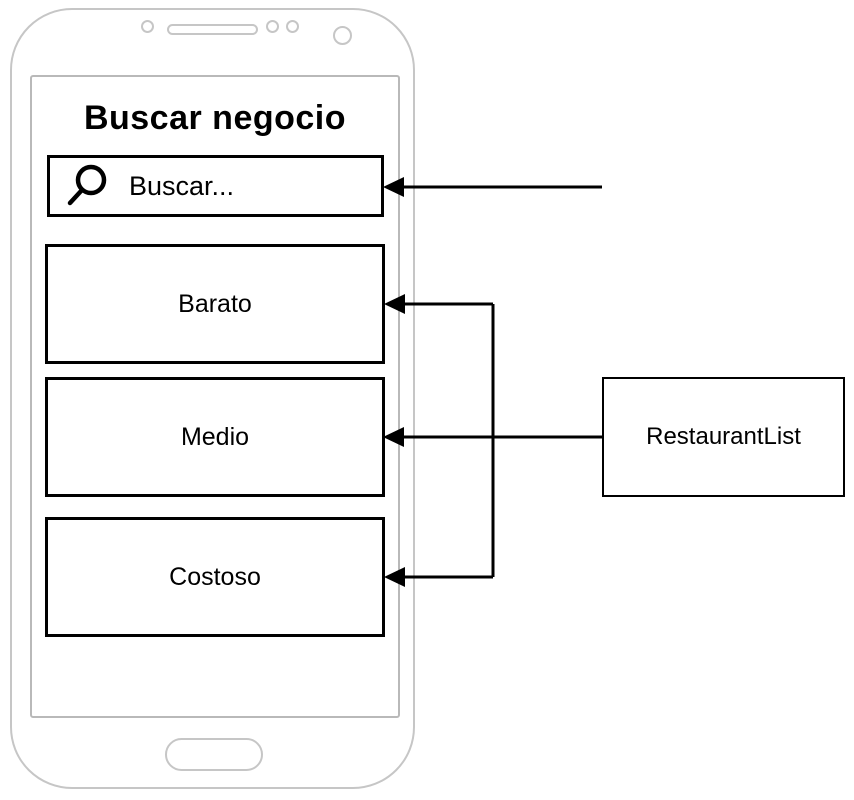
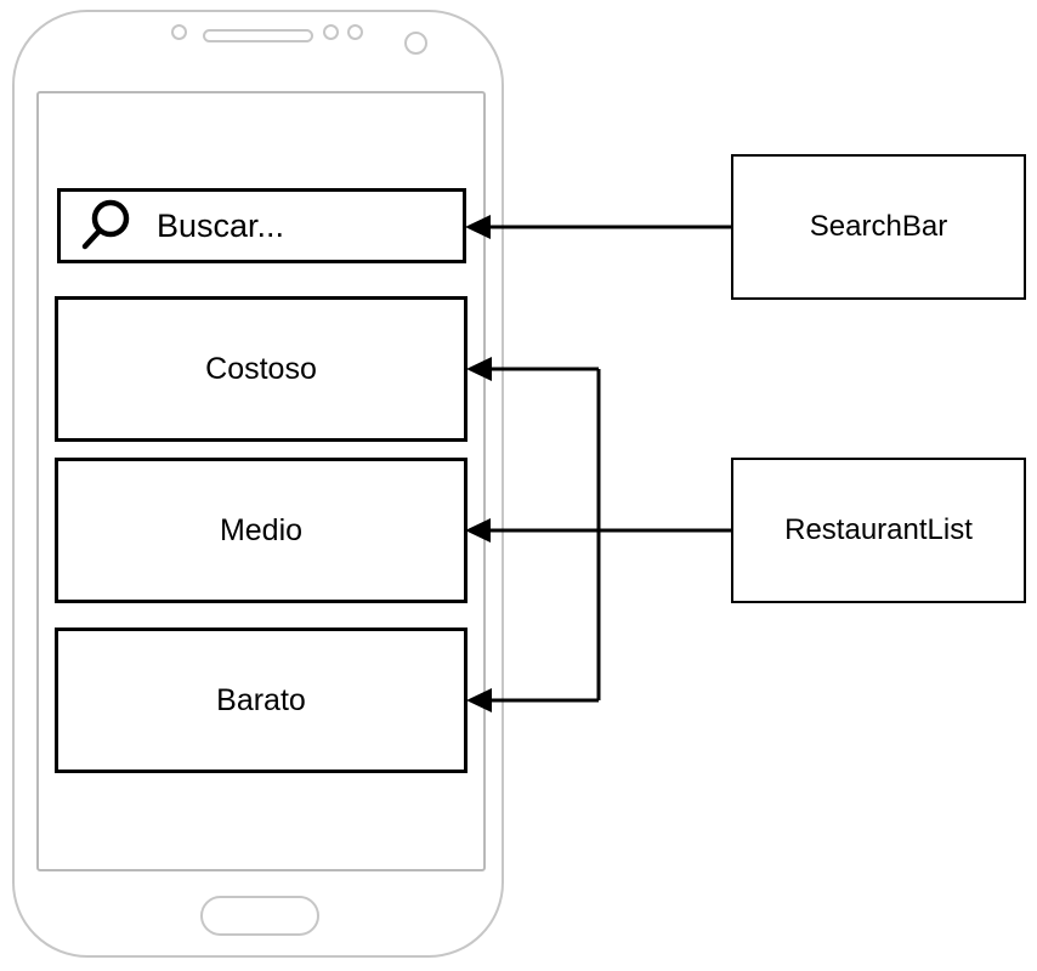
- Buscar negocio
  Buscar...
- Barato
+ Costoso
  Medio
- Costoso
+ Barato
+ SearchBar
  RestaurantList
